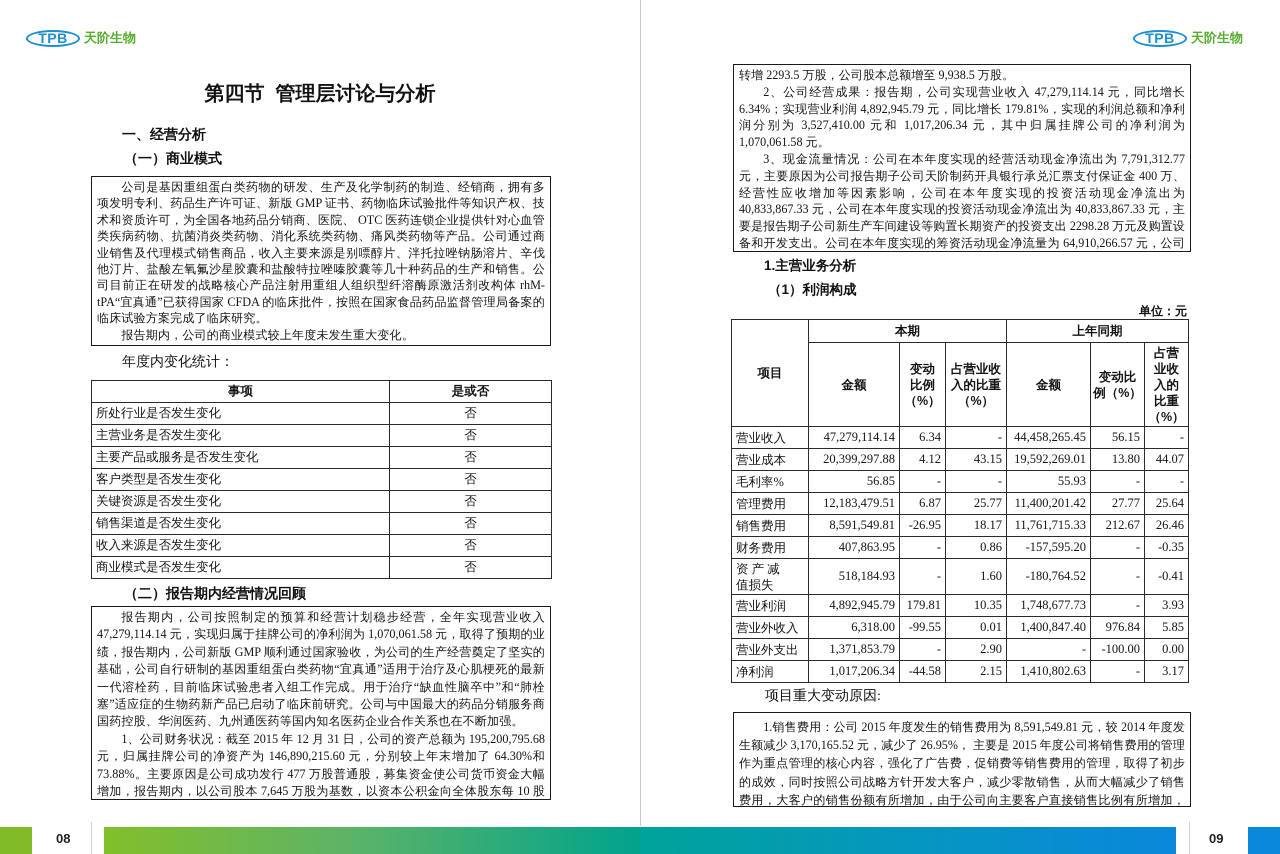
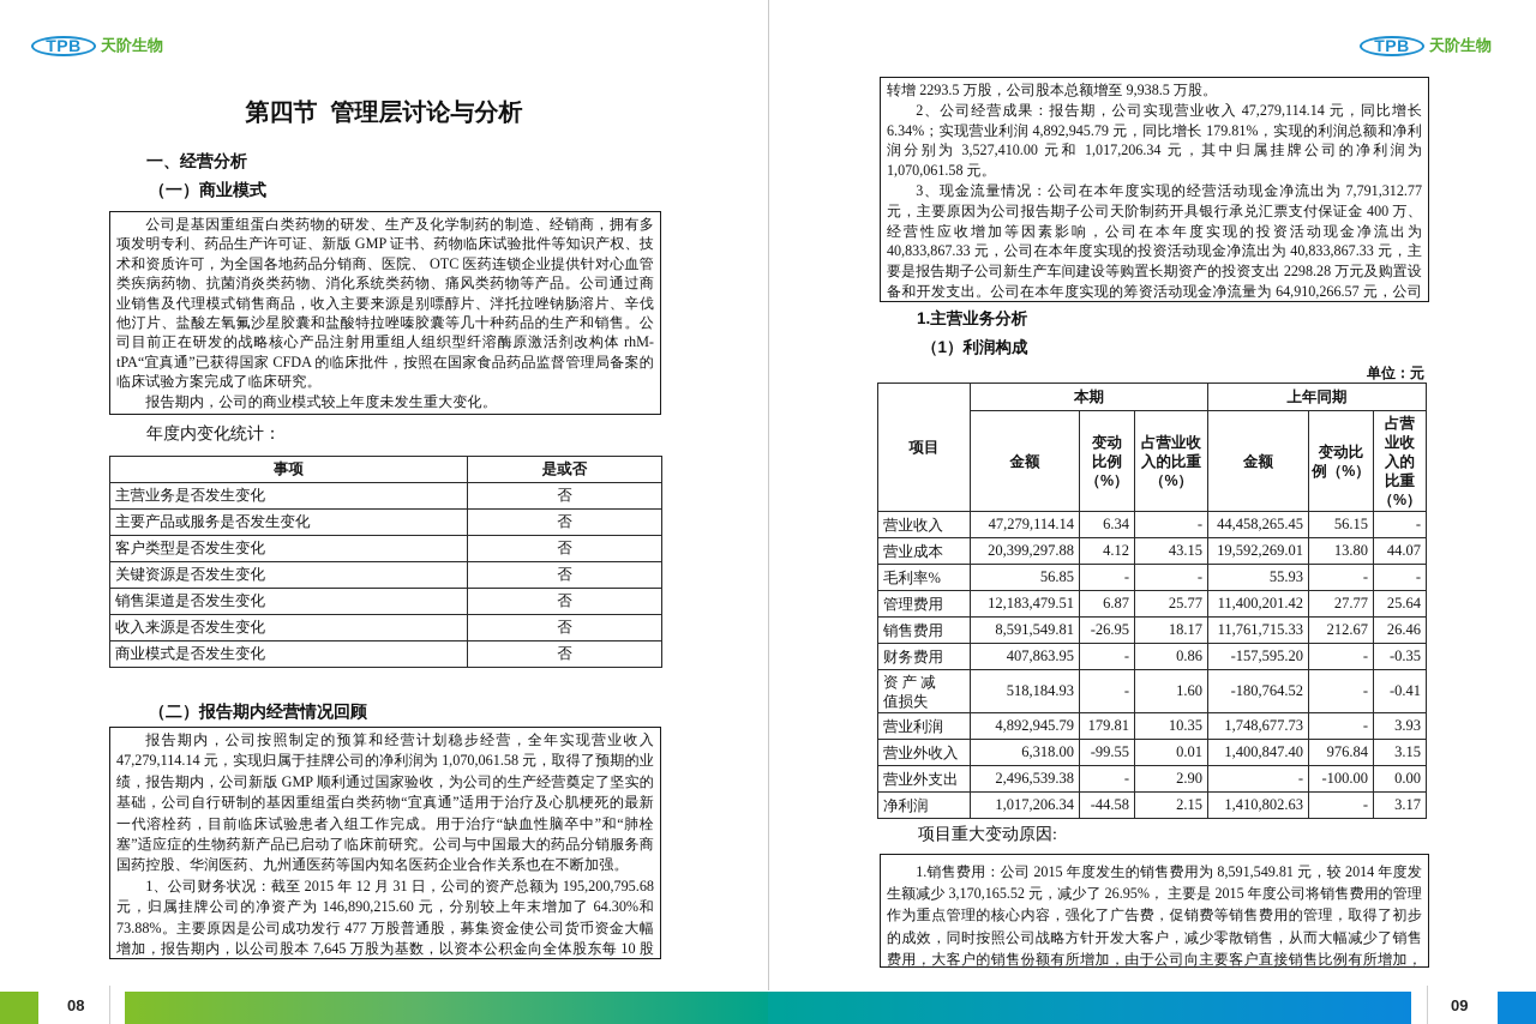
  TPB
  天阶生物
  第四节 管理层讨论与分析
  一、经营分析
  （一）商业模式
  公司是基因重组蛋白类药物的研发、生产及化学制药的制造、经销商，拥有多项发明专利、药品生产许可证、新版 GMP 证书、药物临床试验批件等知识产权、技术和资质许可，为全国各地药品分销商、医院、 OTC 医药连锁企业提供针对心血管类疾病药物、抗菌消炎类药物、消化系统类药物、痛风类药物等产品。公司通过商业销售及代理模式销售商品，收入主要来源是别嘌醇片、泮托拉唑钠肠溶片、辛伐他汀片、盐酸左氧氟沙星胶囊和盐酸特拉唑嗪胶囊等几十种药品的生产和销售。公司目前正在研发的战略核心产品注射用重组人组织型纤溶酶原激活剂改构体 rhM-tPA“宜真通”已获得国家 CFDA 的临床批件，按照在国家食品药品监督管理局备案的临床试验方案完成了临床研究。
  报告期内，公司的商业模式较上年度未发生重大变化。
  年度内变化统计：
  事项	是或否
- 所处行业是否发生变化	否
  主营业务是否发生变化	否
  主要产品或服务是否发生变化	否
  客户类型是否发生变化	否
  关键资源是否发生变化	否
  销售渠道是否发生变化	否
  收入来源是否发生变化	否
  商业模式是否发生变化	否
  （二）报告期内经营情况回顾
  报告期内，公司按照制定的预算和经营计划稳步经营，全年实现营业收入 47,279,114.14 元，实现归属于挂牌公司的净利润为 1,070,061.58 元，取得了预期的业绩，报告期内，公司新版 GMP 顺利通过国家验收，为公司的生产经营奠定了坚实的基础，公司自行研制的基因重组蛋白类药物“宜真通”适用于治疗及心肌梗死的最新一代溶栓药，目前临床试验患者入组工作完成。用于治疗“缺血性脑卒中”和“肺栓塞”适应症的生物药新产品已启动了临床前研究。公司与中国最大的药品分销服务商国药控股、华润医药、九州通医药等国内知名医药企业合作关系也在不断加强。
  1、公司财务状况：截至 2015 年 12 月 31 日，公司的资产总额为 195,200,795.68 元，归属挂牌公司的净资产为 146,890,215.60 元，分别较上年末增加了 64.30%和 73.88%。主要原因是公司成功发行 477 万股普通股，募集资金使公司货币资金大幅增加，报告期内，以公司股本 7,645 万股为基数，以资本公积金向全体股东每 10 股
  TPB
  天阶生物
  转增 2293.5 万股，公司股本总额增至 9,938.5 万股。
  2、公司经营成果：报告期，公司实现营业收入 47,279,114.14 元，同比增长 6.34%；实现营业利润 4,892,945.79 元，同比增长 179.81%，实现的利润总额和净利润分别为 3,527,410.00 元和 1,017,206.34 元，其中归属挂牌公司的净利润为 1,070,061.58 元。
  3、现金流量情况：公司在本年度实现的经营活动现金净流出为 7,791,312.77 元，主要原因为公司报告期子公司天阶制药开具银行承兑汇票支付保证金 400 万、经营性应收增加等因素影响，公司在本年度实现的投资活动现金净流出为 40,833,867.33 元，公司在本年度实现的投资活动现金净流出为 40,833,867.33 元，主要是报告期子公司新生产车间建设等购置长期资产的投资支出 2298.28 万元及购置设备和开发支出。公司在本年度实现的筹资活动现金净流量为 64,910,266.57 元，公司
  1.主营业务分析
  （1）利润构成
  单位：元
  项目	本期	上年同期
  金额	变动 比例 （%）	占营业收 入的比重 （%）	金额	变动比 例（%）	占营 业收 入的 比重 （%）
  营业收入	47,279,114.14	6.34	-	44,458,265.45	56.15	-
  营业成本	20,399,297.88	4.12	43.15	19,592,269.01	13.80	44.07
  毛利率%	56.85	-	-	55.93	-	-
  管理费用	12,183,479.51	6.87	25.77	11,400,201.42	27.77	25.64
  销售费用	8,591,549.81	-26.95	18.17	11,761,715.33	212.67	26.46
  财务费用	407,863.95	-	0.86	-157,595.20	-	-0.35
  资 产 减 值损失	518,184.93	-	1.60	-180,764.52	-	-0.41
  营业利润	4,892,945.79	179.81	10.35	1,748,677.73	-	3.93
- 营业外收入	6,318.00	-99.55	0.01	1,400,847.40	976.84	5.85
+ 营业外收入	6,318.00	-99.55	0.01	1,400,847.40	976.84	3.15
- 营业外支出	1,371,853.79	-	2.90	-	-100.00	0.00
+ 营业外支出	2,496,539.38	-	2.90	-	-100.00	0.00
  净利润	1,017,206.34	-44.58	2.15	1,410,802.63	-	3.17
  项目重大变动原因:
  1.销售费用：公司 2015 年度发生的销售费用为 8,591,549.81 元，较 2014 年度发生额减少 3,170,165.52 元，减少了 26.95%， 主要是 2015 年度公司将销售费用的管理作为重点管理的核心内容，强化了广告费，促销费等销售费用的管理，取得了初步的成效，同时按照公司战略方针开发大客户，减少零散销售，从而大幅减少了销售费用，大客户的销售份额有所增加，由于公司向主要客户直接销售比例有所增加，
  08
  09
